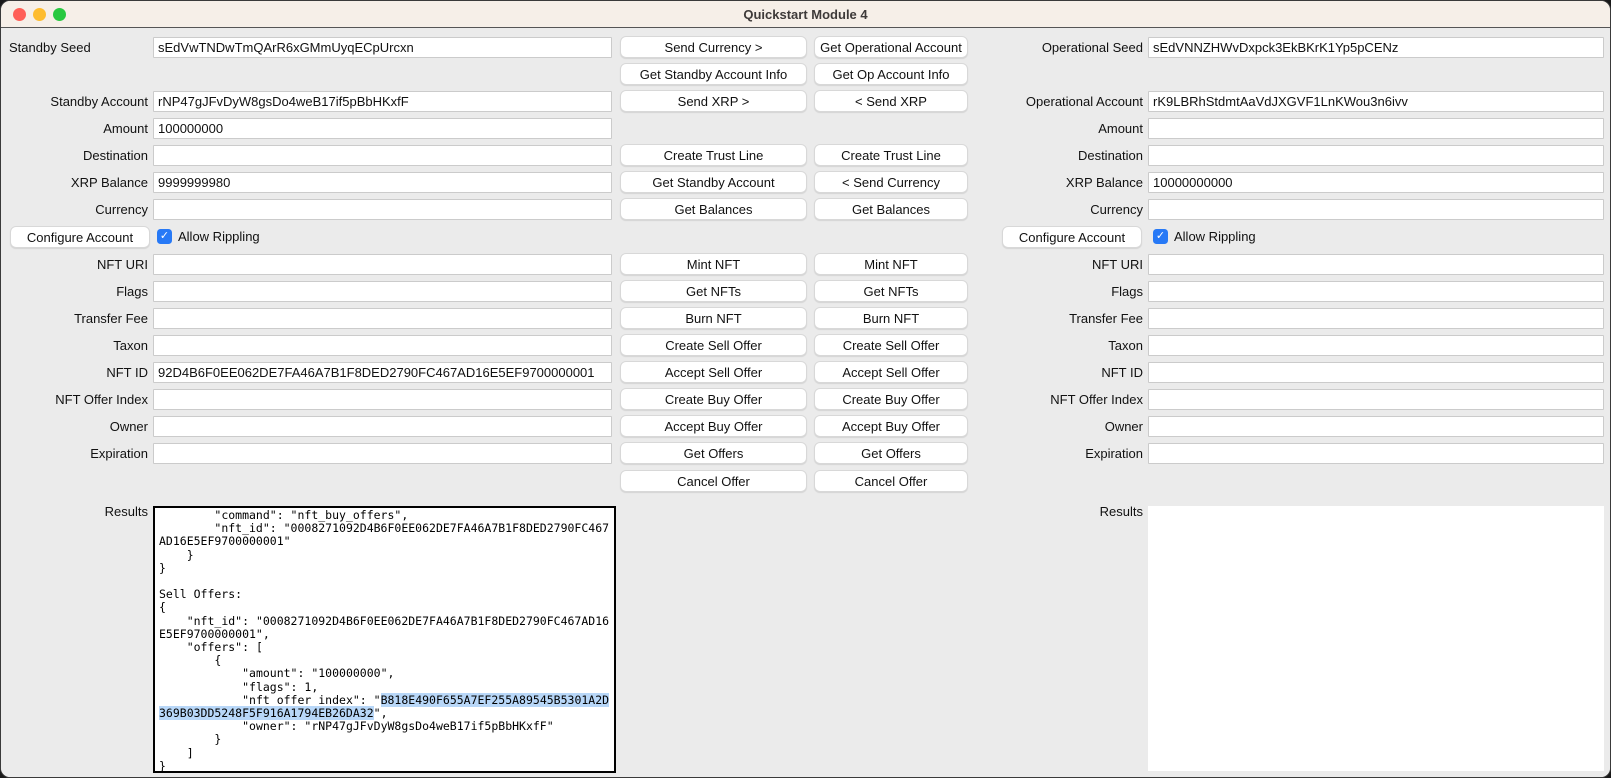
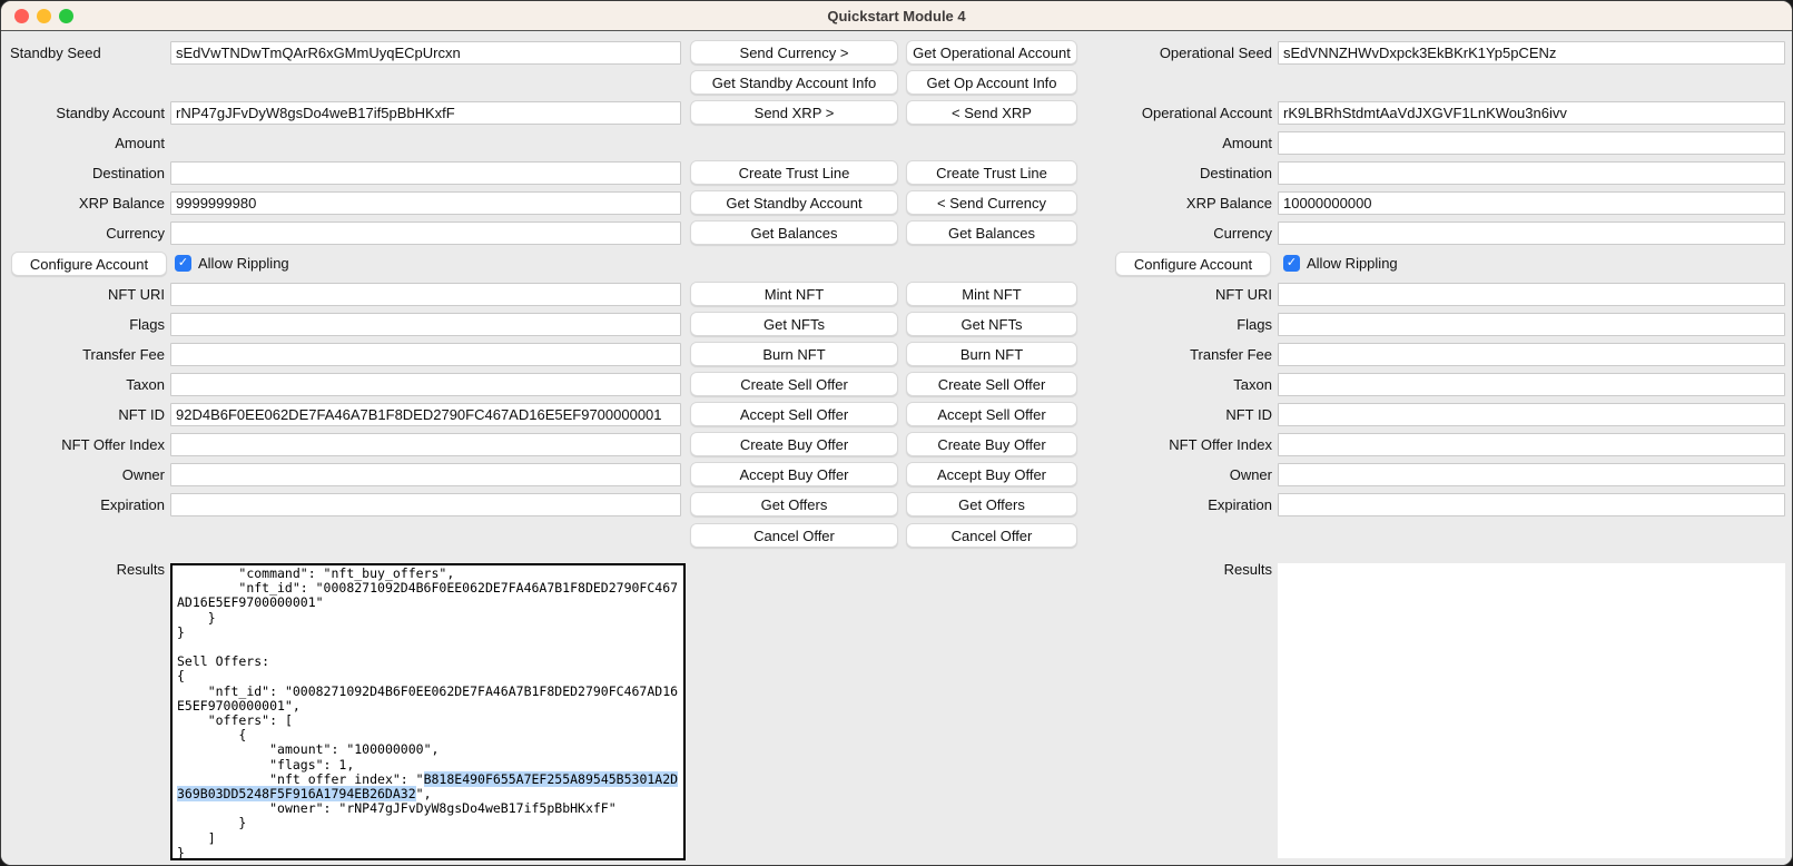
  Quickstart Module 4
  Standby Seed
  Standby Account
  Amount
  Destination
  XRP Balance
  Currency
  NFT URI
  Flags
  Transfer Fee
  Taxon
  NFT ID
  NFT Offer Index
  Owner
  Expiration
  Results
  sEdVwTNDwTmQArR6xGMmUyqECpUrcxn
  rNP47gJFvDyW8gsDo4weB17if5pBbHKxfF
- 100000000
  9999999980
  92D4B6F0EE062DE7FA46A7B1F8DED2790FC467AD16E5EF9700000001
  Configure Account
  ✓
  Allow Rippling
  "command": "nft_buy_offers",
  "nft_id": "0008271092D4B6F0EE062DE7FA46A7B1F8DED2790FC467AD16E5EF9700000001"
  }
  }
  Sell Offers:
  {
  "nft_id": "0008271092D4B6F0EE062DE7FA46A7B1F8DED2790FC467AD16E5EF9700000001",
  "offers": [
  {
  "amount": "100000000",
  "flags": 1,
  "nft_offer_index": "B818E490F655A7EF255A89545B5301A2D369B03DD5248F5F916A1794EB26DA32",
  "owner": "rNP47gJFvDyW8gsDo4weB17if5pBbHKxfF"
  }
  ]
  }
  Send Currency >
  Get Standby Account Info
  Send XRP >
  Create Trust Line
  Get Standby Account
  Get Balances
  Mint NFT
  Get NFTs
  Burn NFT
  Create Sell Offer
  Accept Sell Offer
  Create Buy Offer
  Accept Buy Offer
  Get Offers
  Cancel Offer
  Get Operational Account
  Get Op Account Info
  < Send XRP
  Create Trust Line
  < Send Currency
  Get Balances
  Mint NFT
  Get NFTs
  Burn NFT
  Create Sell Offer
  Accept Sell Offer
  Create Buy Offer
  Accept Buy Offer
  Get Offers
  Cancel Offer
  Operational Seed
  Operational Account
  Amount
  Destination
  XRP Balance
  Currency
  NFT URI
  Flags
  Transfer Fee
  Taxon
  NFT ID
  NFT Offer Index
  Owner
  Expiration
  Results
  sEdVNNZHWvDxpck3EkBKrK1Yp5pCENz
  rK9LBRhStdmtAaVdJXGVF1LnKWou3n6ivv
  10000000000
  Configure Account
  ✓
  Allow Rippling
